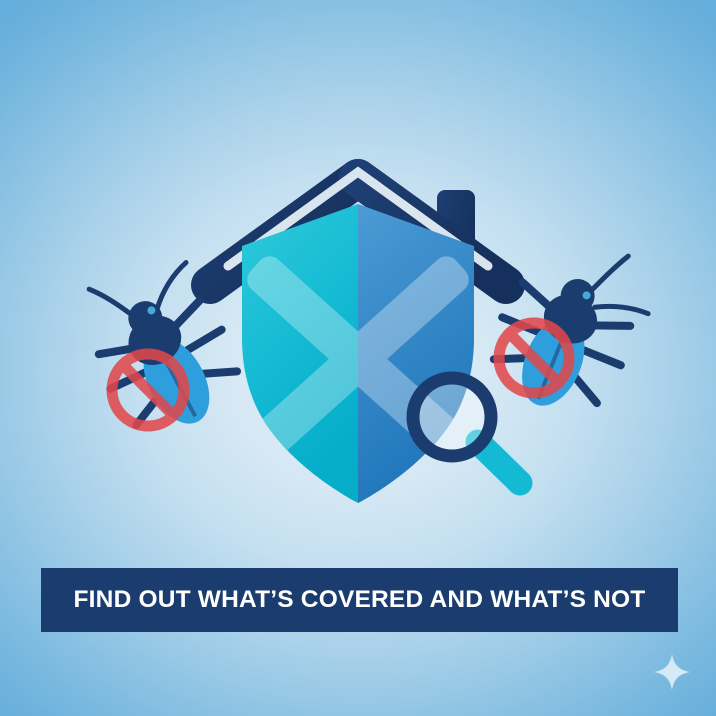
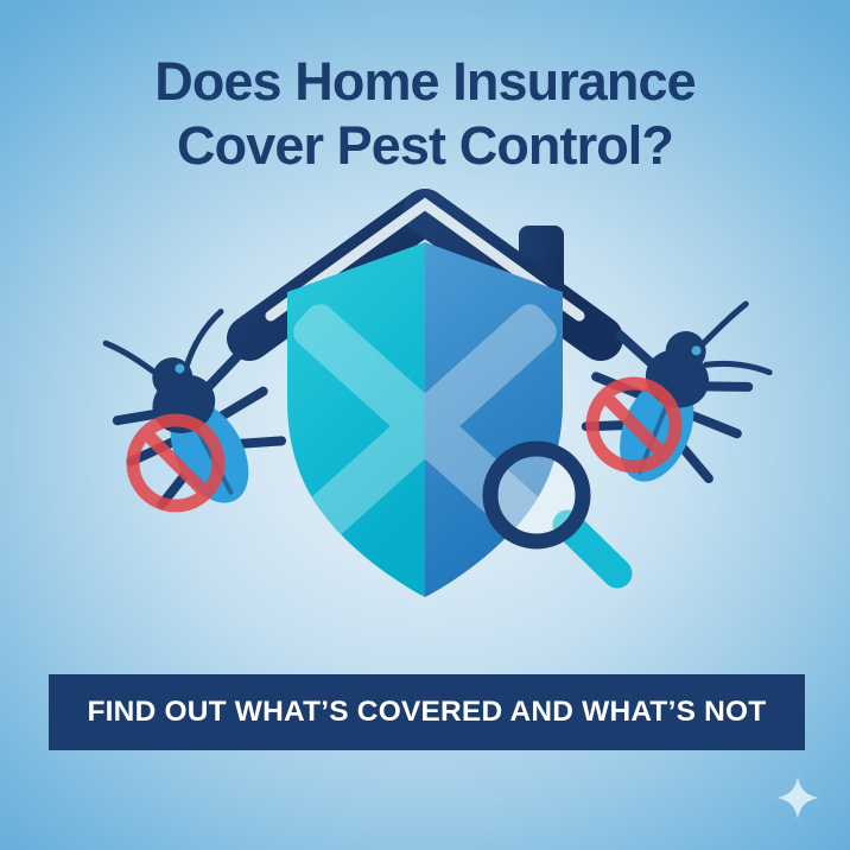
+ Does Home Insurance
+ Cover Pest Control?
  FIND OUT WHAT’S COVERED AND WHAT’S NOT
